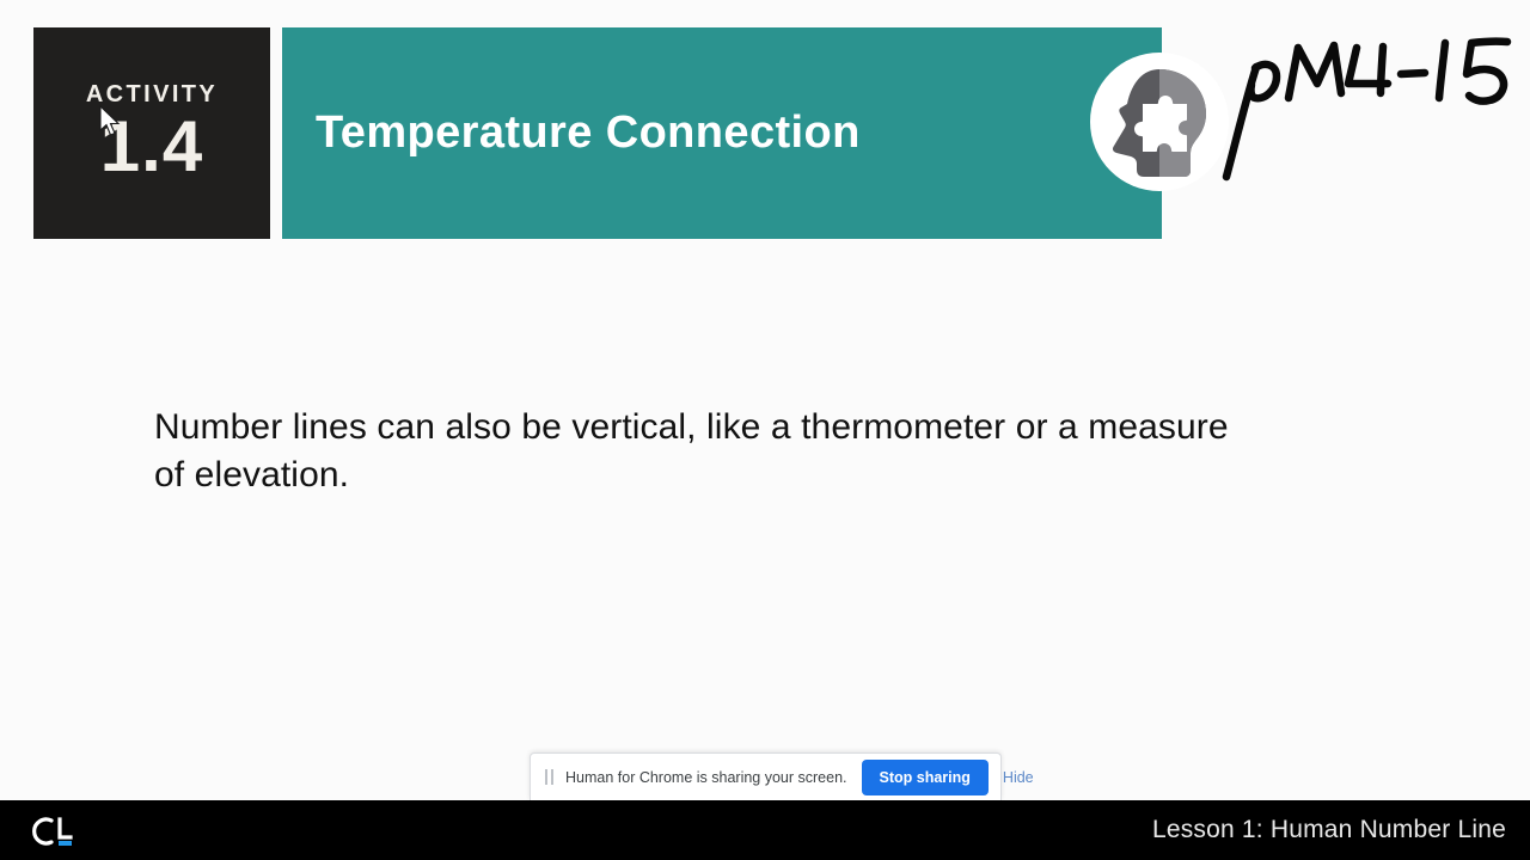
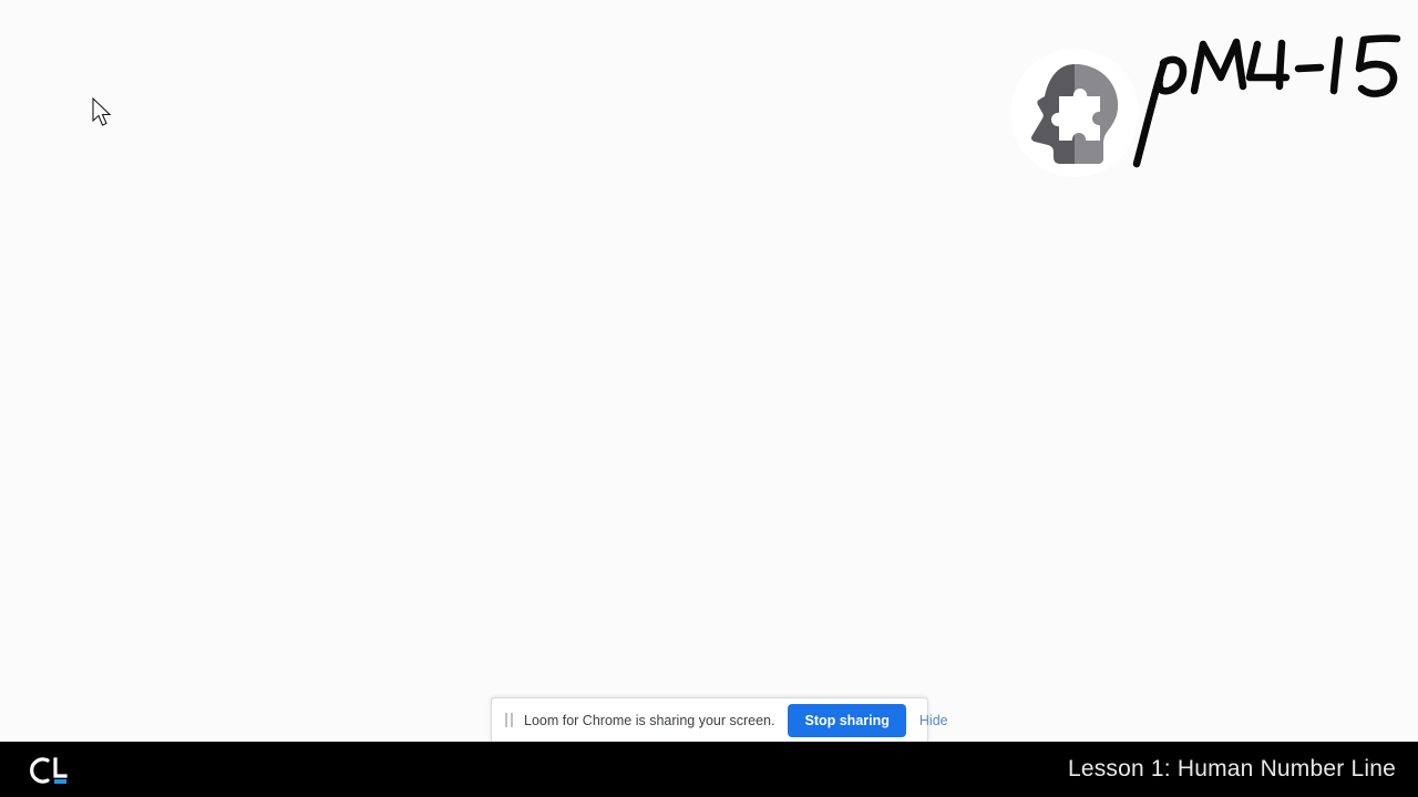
- ACTIVITY
- 1.4
- Temperature Connection
- Number lines can also be vertical, like a thermometer or a measure of elevation.
- Human for Chrome is sharing your screen.
+ Loom for Chrome is sharing your screen.
  Stop sharing
  Hide
  Lesson 1: Human Number Line
